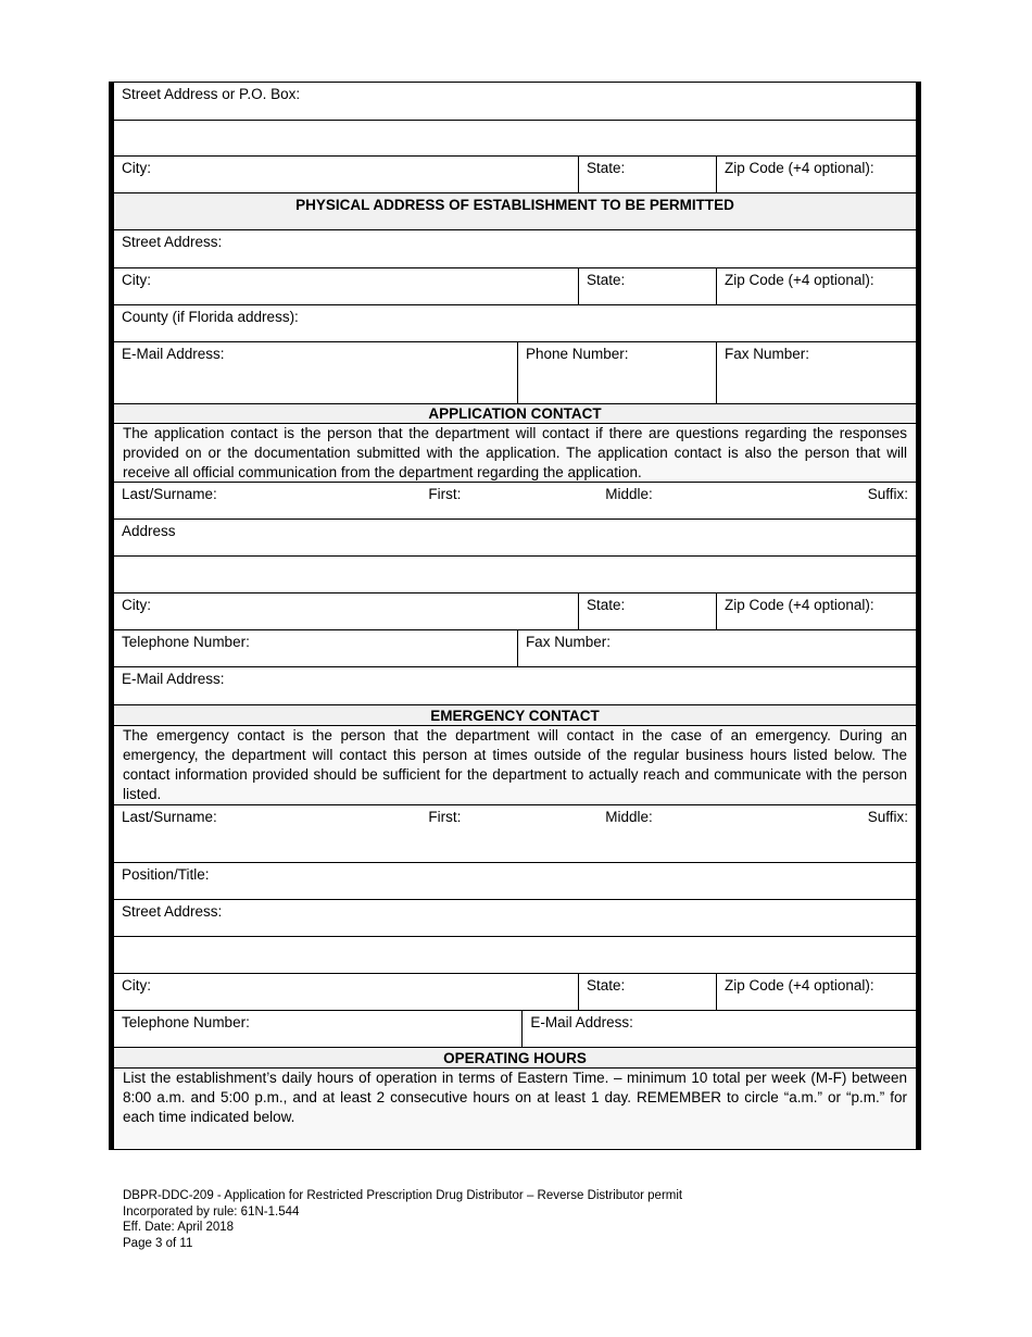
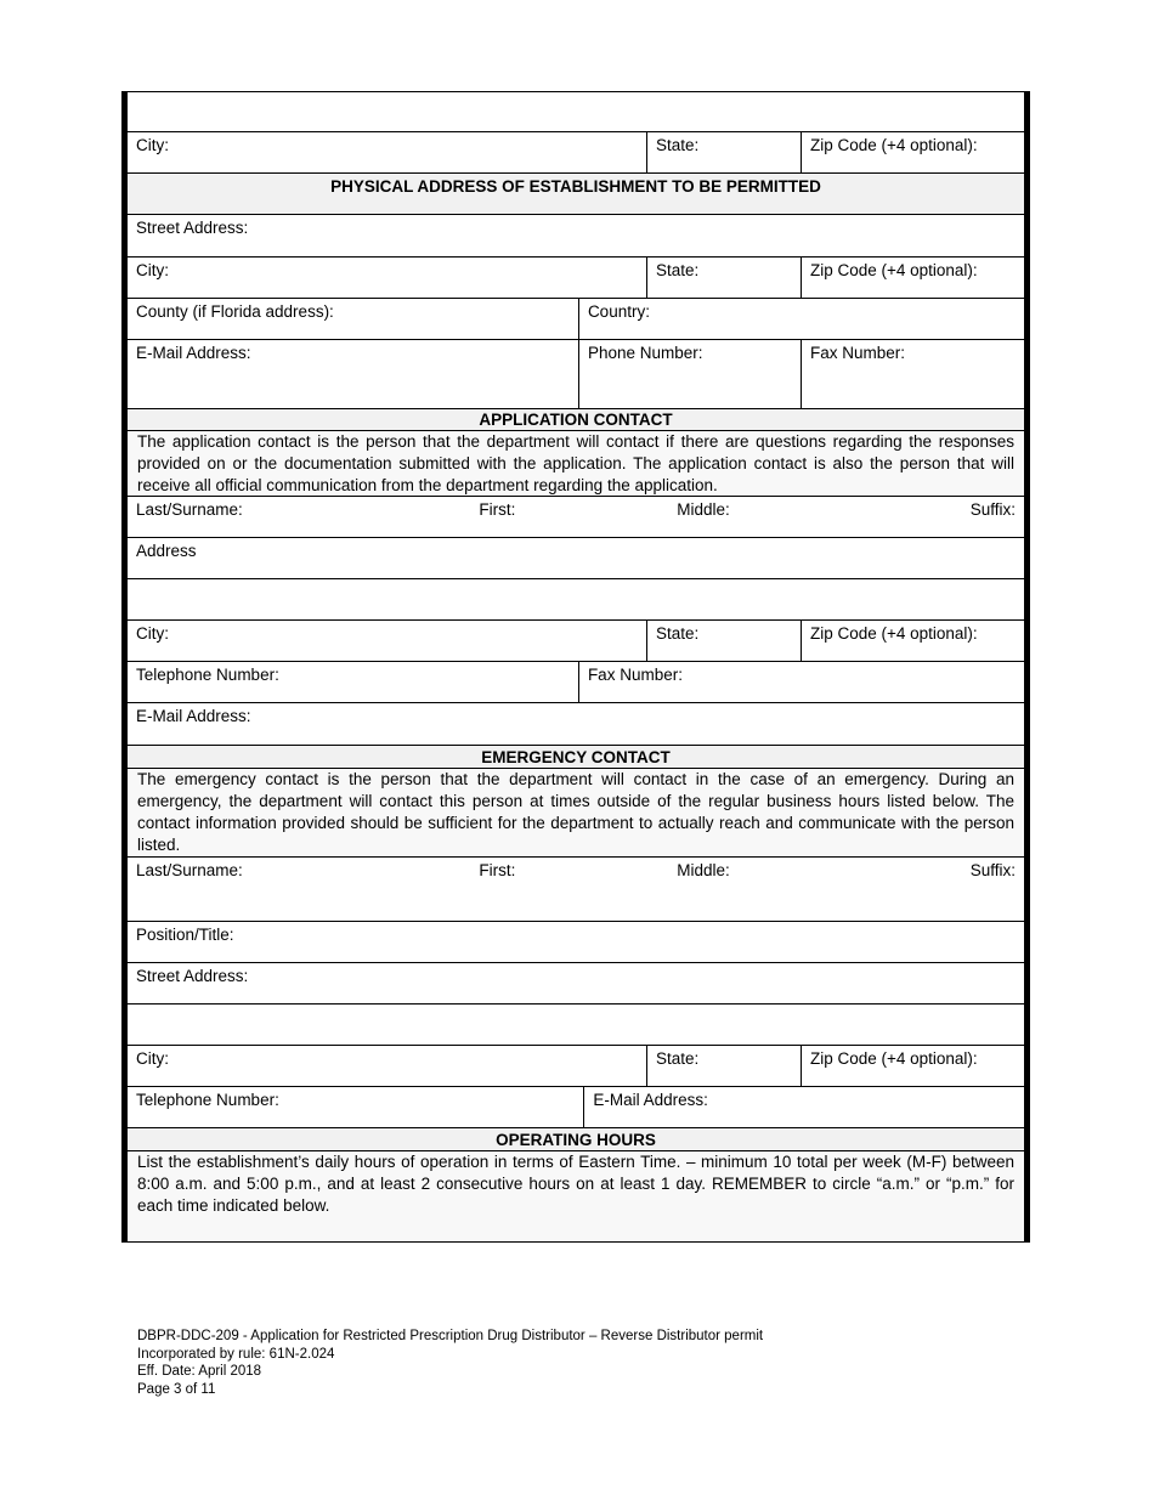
- Street Address or P.O. Box:
  City:
  State:
  Zip Code (+4 optional):
  PHYSICAL ADDRESS OF ESTABLISHMENT TO BE PERMITTED
  Street Address:
  City:
  State:
  Zip Code (+4 optional):
  County (if Florida address):
+ Country:
  E-Mail Address:
  Phone Number:
  Fax Number:
  APPLICATION CONTACT
  The application contact is the person that the department will contact if there are questions regarding the responses provided on or the documentation submitted with the application. The application contact is also the person that will receive all official communication from the department regarding the application.
  Last/Surname:
  First:
  Middle:
  Suffix:
  Address
  City:
  State:
  Zip Code (+4 optional):
  Telephone Number:
  Fax Number:
  E-Mail Address:
  EMERGENCY CONTACT
  The emergency contact is the person that the department will contact in the case of an emergency. During an emergency, the department will contact this person at times outside of the regular business hours listed below. The contact information provided should be sufficient for the department to actually reach and communicate with the person listed.
  Last/Surname:
  First:
  Middle:
  Suffix:
  Position/Title:
  Street Address:
  City:
  State:
  Zip Code (+4 optional):
  Telephone Number:
  E-Mail Address:
  OPERATING HOURS
  List the establishment’s daily hours of operation in terms of Eastern Time. – minimum 10 total per week (M-F) between 8:00 a.m. and 5:00 p.m., and at least 2 consecutive hours on at least 1 day. REMEMBER to circle “a.m.” or “p.m.” for each time indicated below.
  DBPR-DDC-209 - Application for Restricted Prescription Drug Distributor – Reverse Distributor permit
- Incorporated by rule: 61N-1.544
+ Incorporated by rule: 61N-2.024
  Eff. Date: April 2018
  Page 3 of 11
